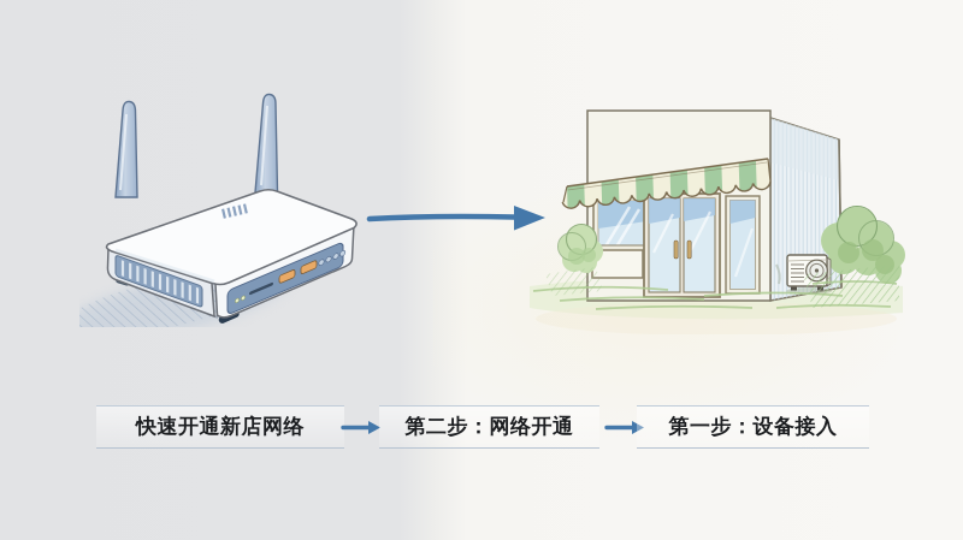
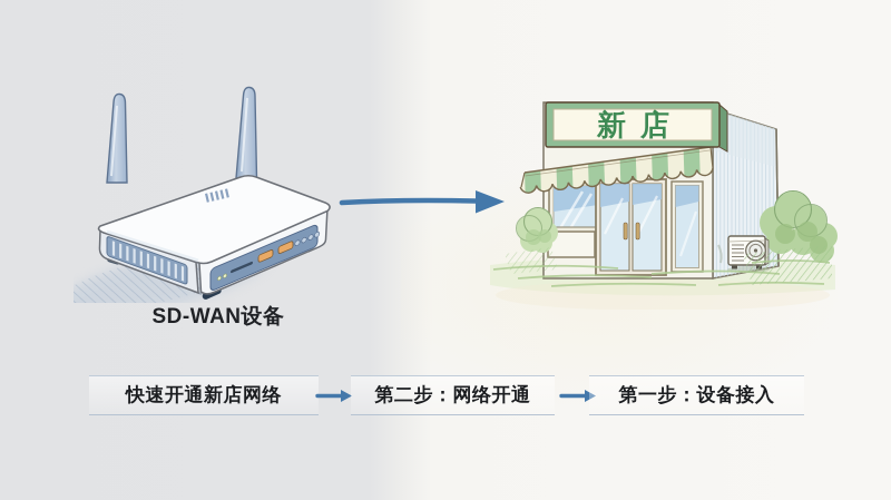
+ SD-WAN设备
+ 新店
  快速开通新店网络
  第二步：网络开通
  第一步：设备接入
